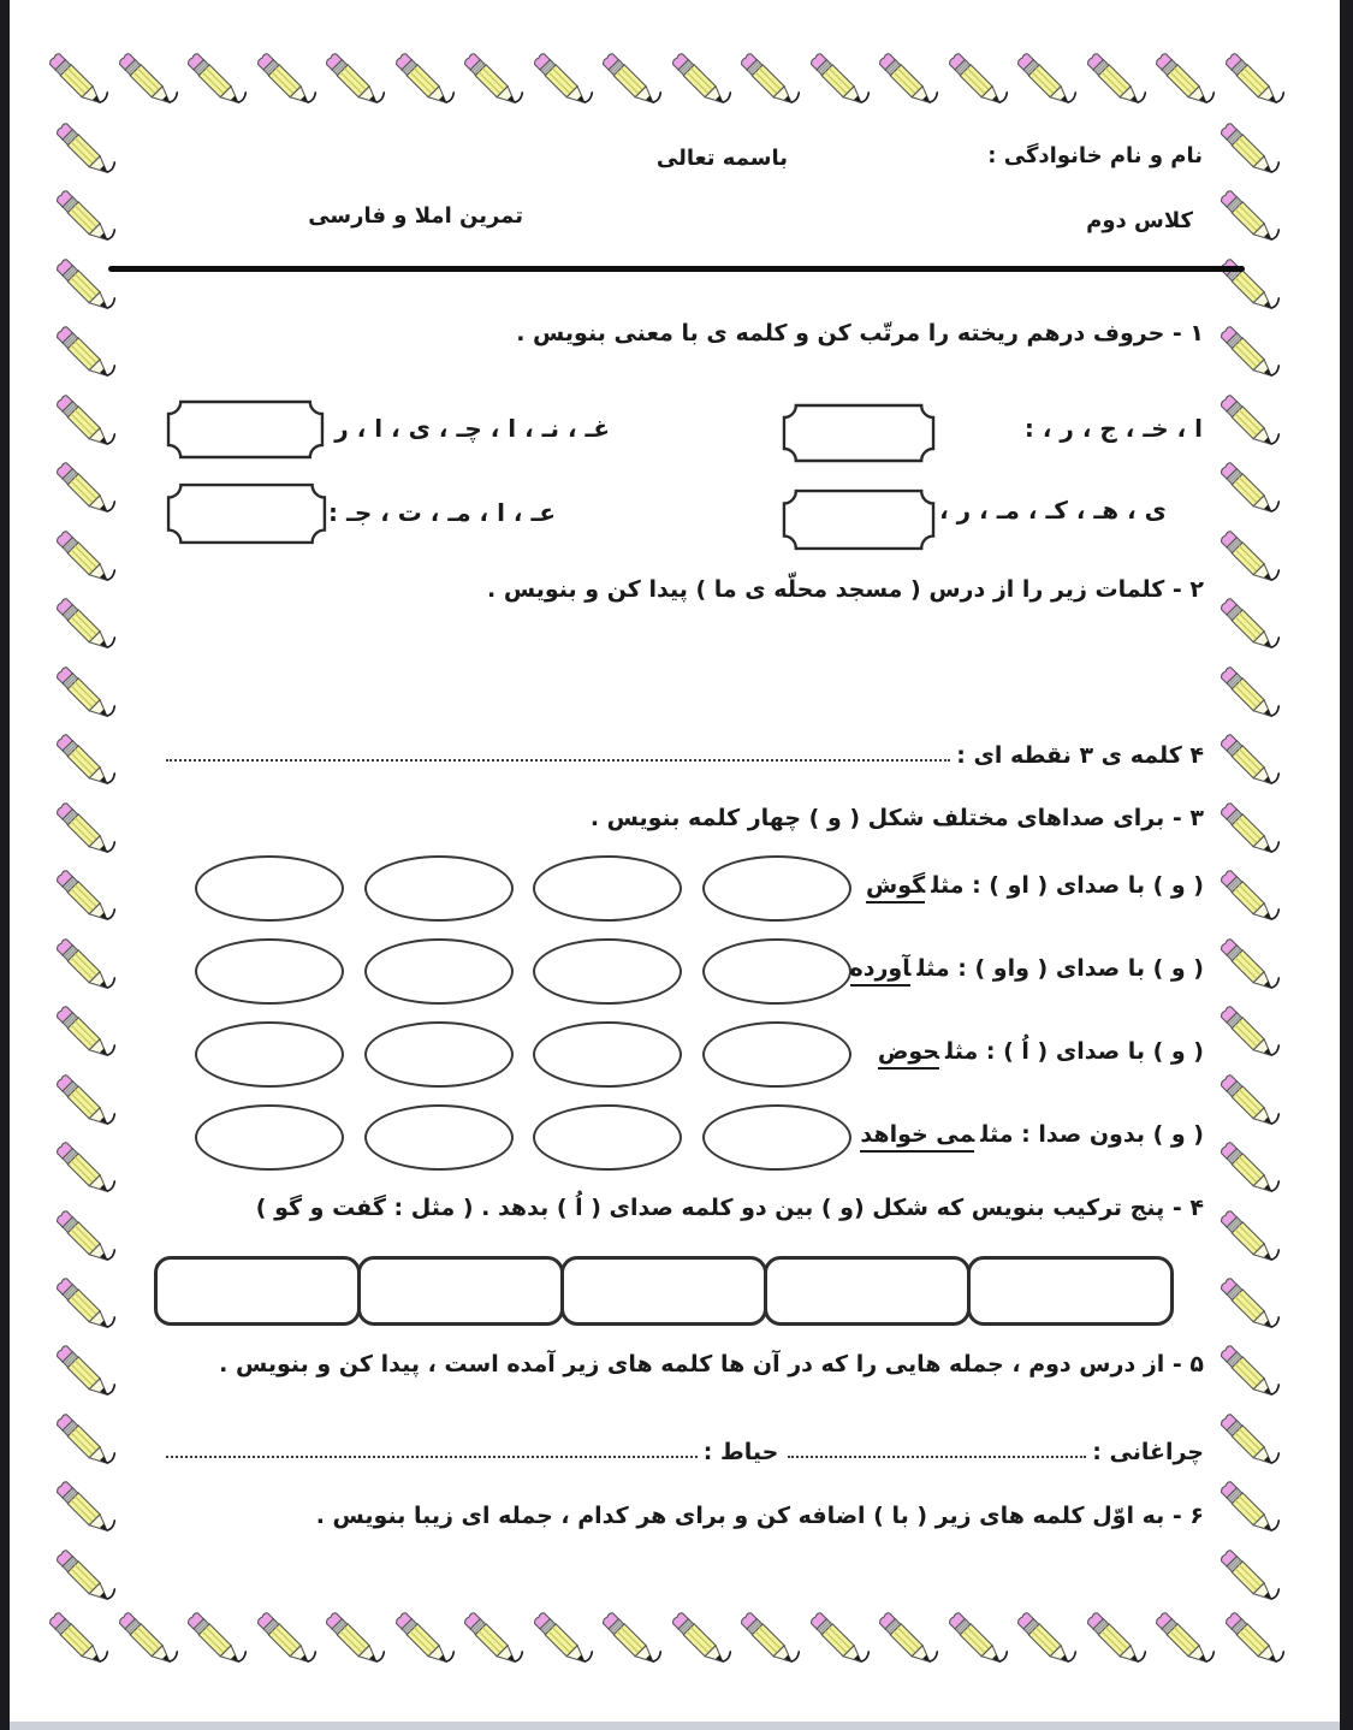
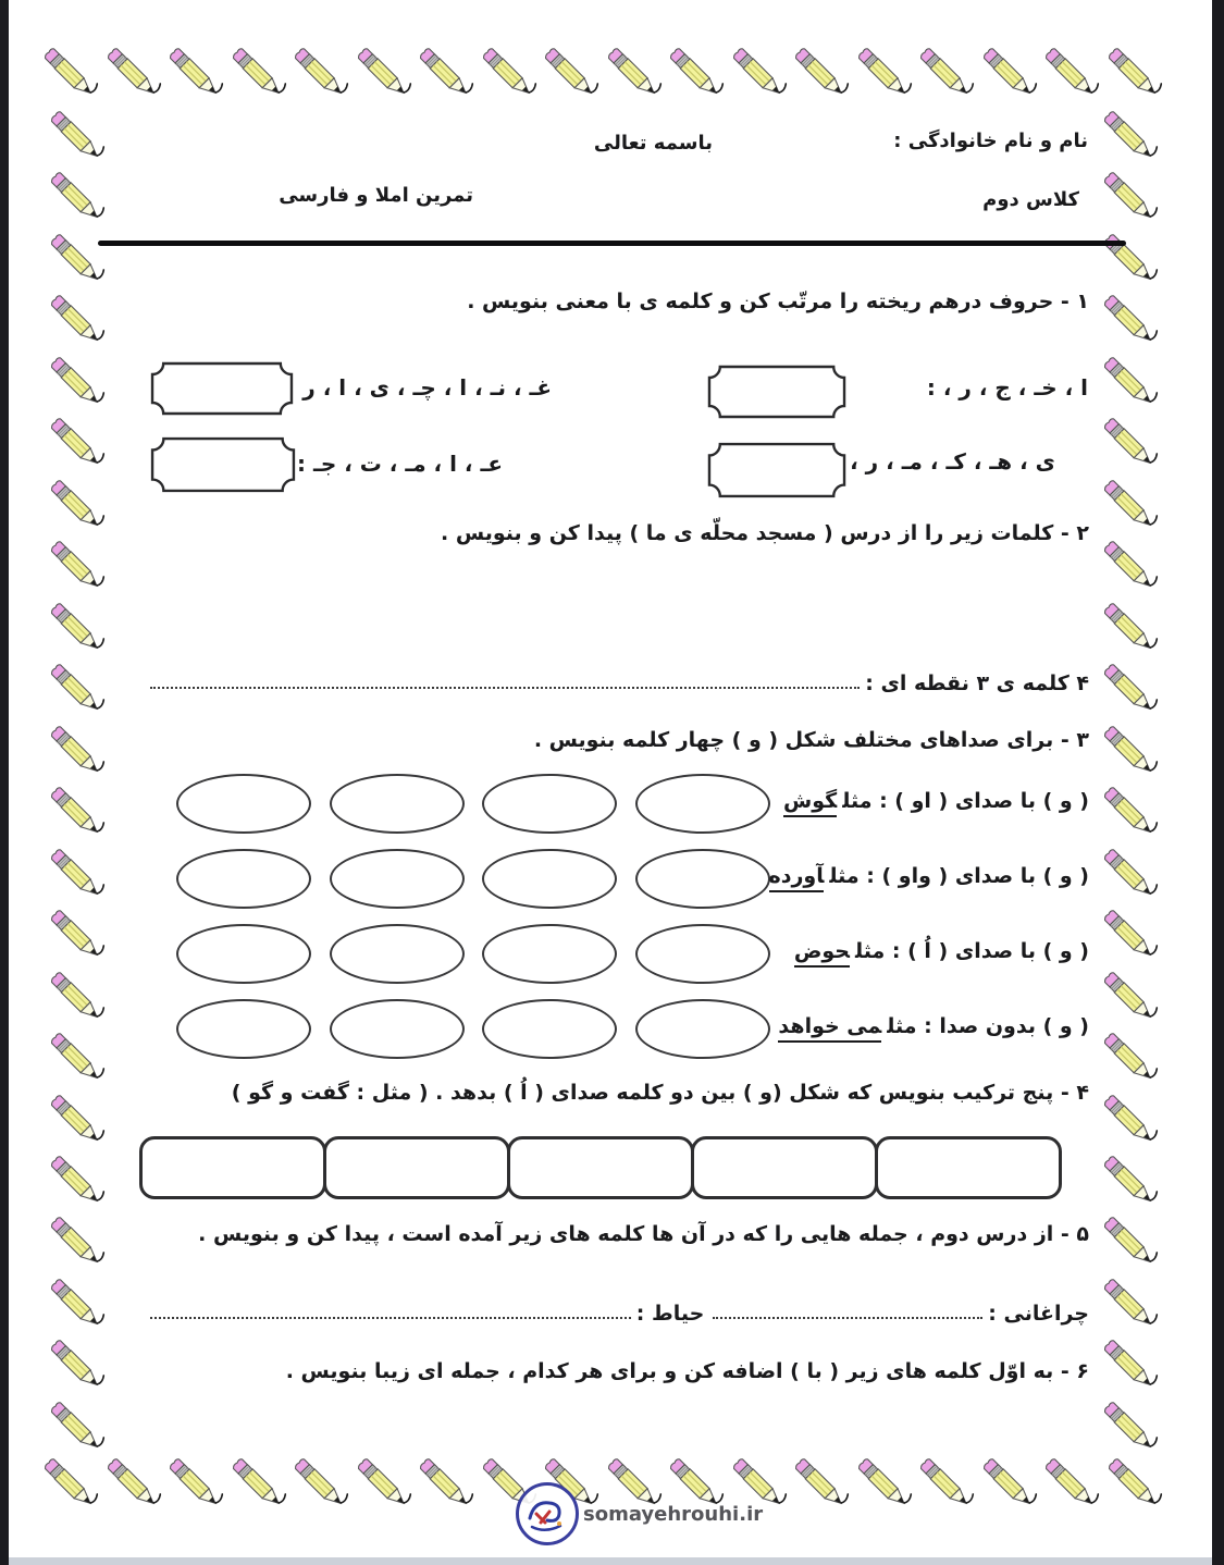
  نام و نام خانوادگی :
  باسمه تعالی
  کلاس دوم
  تمرین املا و فارسی
  ۱ - حروف درهم ریخته را مرتّب کن و کلمه ی با معنی بنویس .
  ا ، خـ ، ج ، ر ، :
  غـ ، نـ ، ا ، چـ ، ی ، ا ، ر
  ی ، هـ ، کـ ، مـ ، ر ،
  عـ ، ا ، مـ ، ت ، جـ :
  ۲ - کلمات زیر را از درس ( مسجد محلّه ی ما ) پیدا کن و بنویس .
  ۴ کلمه ی ۳ نقطه ای :
  ۳ - برای صداهای مختلف شکل ( و ) چهار کلمه بنویس .
  ( و ) با صدای ( او ) : مثلگوش
  ( و ) با صدای ( واو ) : مثلآورده
  ( و ) با صدای ( اُ ) : مثلحوض
  ( و ) بدون صدا : مثلمی خواهد
  ۴ - پنج ترکیب بنویس که شکل (و ) بین دو کلمه صدای ( اُ ) بدهد . ( مثل : گفت و گو )
  ۵ - از درس دوم ، جمله هایی را که در آن ها کلمه های زیر آمده است ، پیدا کن و بنویس .
  چراغانی :
  حیاط :
  ۶ - به اوّل کلمه های زیر ( با ) اضافه کن و برای هر کدام ، جمله ای زیبا بنویس .
+ somayehrouhi.ir
